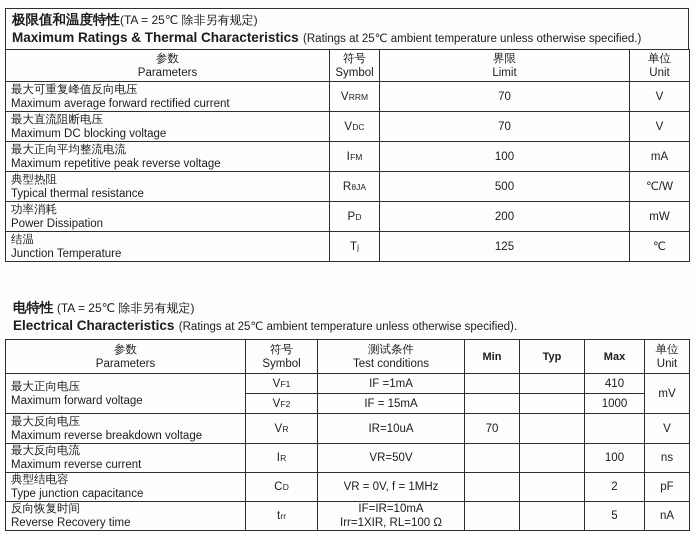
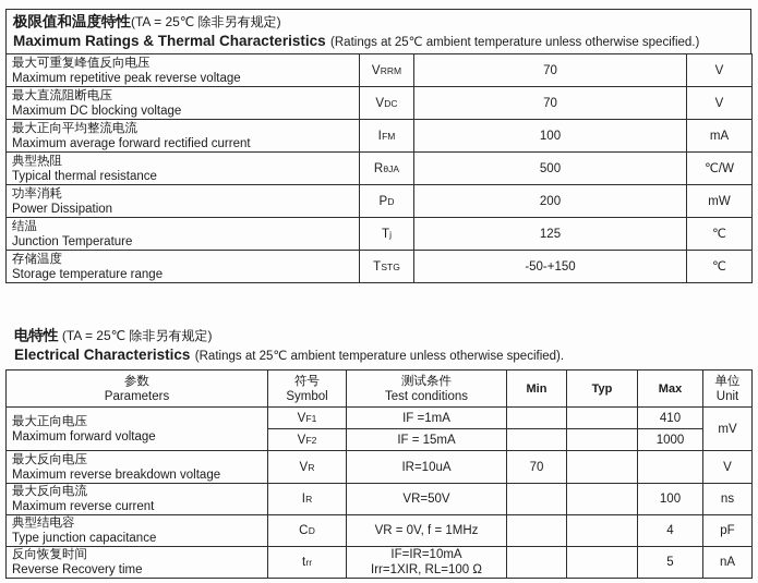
  极限值和温度特性(TA = 25℃ 除非另有规定)
  Maximum Ratings & Thermal Characteristics (Ratings at 25℃ ambient temperature unless otherwise specified.)
- 参数Parameters	符号Symbol	界限Limit	单位Unit
- 最大可重复峰值反向电压Maximum average forward rectified current	VRRM	70	V
+ 最大可重复峰值反向电压Maximum repetitive peak reverse voltage	VRRM	70	V
  最大直流阻断电压Maximum DC blocking voltage	VDC	70	V
- 最大正向平均整流电流Maximum repetitive peak reverse voltage	IFM	100	mA
+ 最大正向平均整流电流Maximum average forward rectified current	IFM	100	mA
  典型热阻Typical thermal resistance	RθJA	500	℃/W
  功率消耗Power Dissipation	PD	200	mW
  结温Junction Temperature	Tj	125	℃
+ 存储温度Storage temperature range	TSTG	-50-+150	℃
  电特性 (TA = 25℃ 除非另有规定)
  Electrical Characteristics (Ratings at 25℃ ambient temperature unless otherwise specified).
  参数Parameters	符号Symbol	测试条件Test conditions	Min	Typ	Max	单位Unit
  最大正向电压Maximum forward voltage	VF1	IF =1mA			410	mV
  VF2	IF = 15mA			1000
  最大反向电压Maximum reverse breakdown voltage	VR	IR=10uA	70			V
  最大反向电流Maximum reverse current	IR	VR=50V			100	ns
- 典型结电容Type junction capacitance	CD	VR = 0V, f = 1MHz			2	pF
+ 典型结电容Type junction capacitance	CD	VR = 0V, f = 1MHz			4	pF
  反向恢复时间Reverse Recovery time	trr	IF=IR=10mAIrr=1XIR, RL=100 Ω			5	nA
